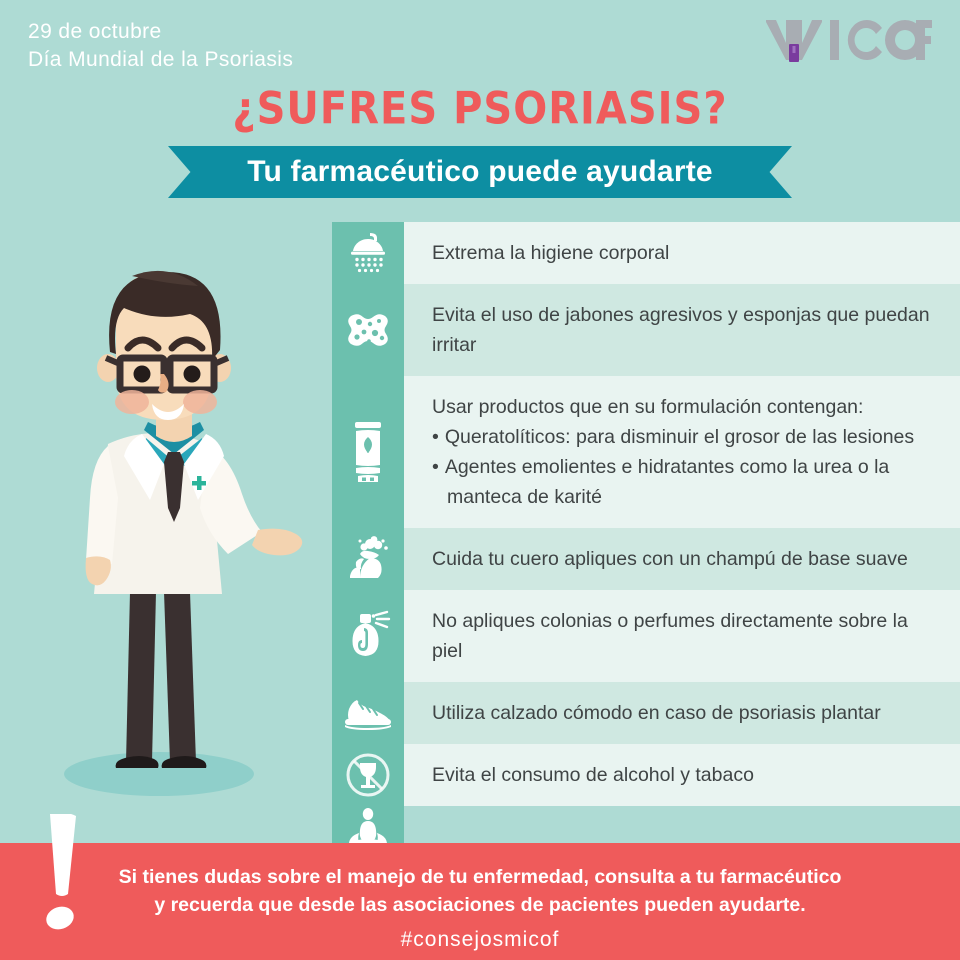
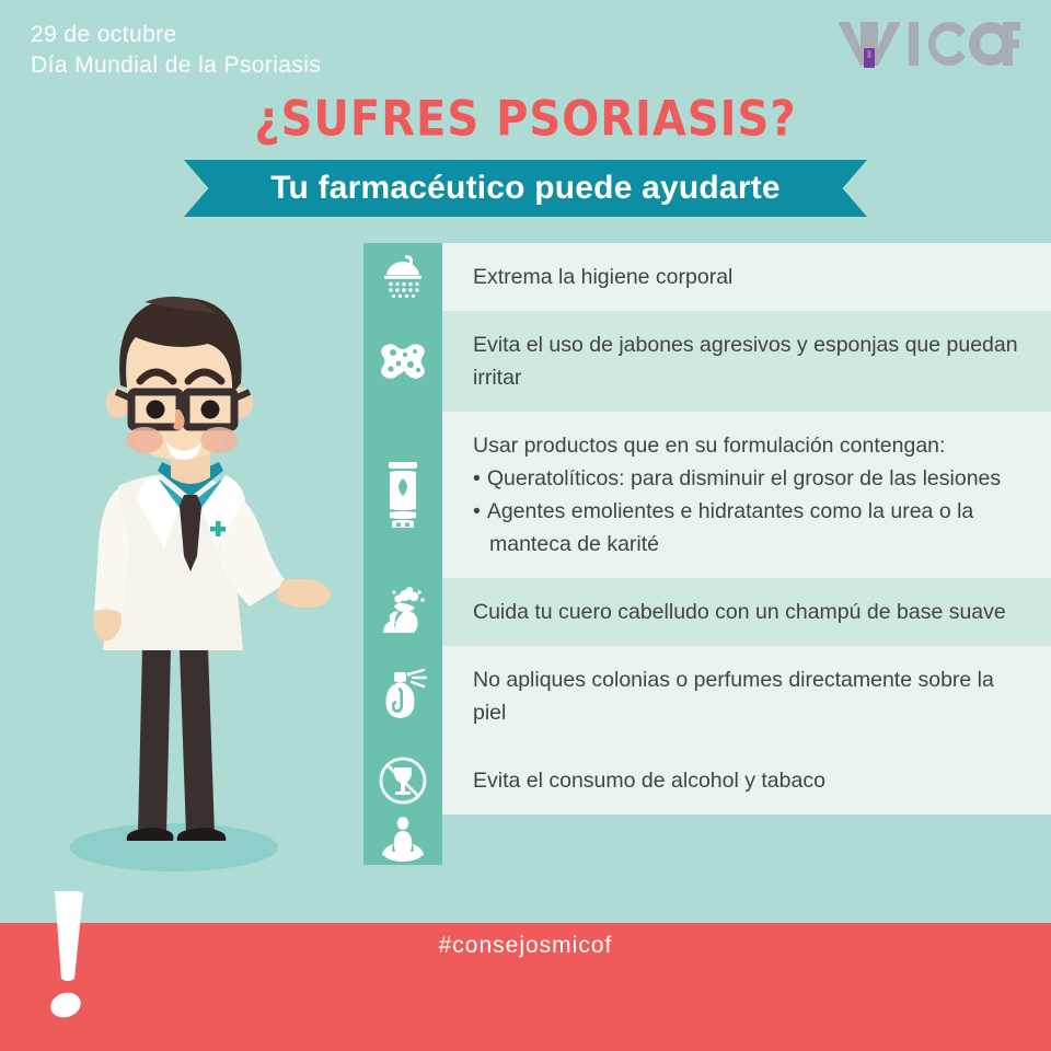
  29 de octubre
  Día Mundial de la Psoriasis
  ¿SUFRES PSORIASIS?
  Tu farmacéutico puede ayudarte
  Extrema la higiene corporal
  Evita el uso de jabones agresivos y esponjas que puedan irritar
  Usar productos que en su formulación contengan:
  Queratolíticos: para disminuir el grosor de las lesiones
  Agentes emolientes e hidratantes como la urea o la manteca de karité
- Cuida tu cuero apliques con un champú de base suave
+ Cuida tu cuero cabelludo con un champú de base suave
  No apliques colonias o perfumes directamente sobre la piel
- Utiliza calzado cómodo en caso de psoriasis plantar
  Evita el consumo de alcohol y tabaco
- Si tienes dudas sobre el manejo de tu enfermedad, consulta a tu farmacéutico
- y recuerda que desde las asociaciones de pacientes pueden ayudarte.
  #consejosmicof
